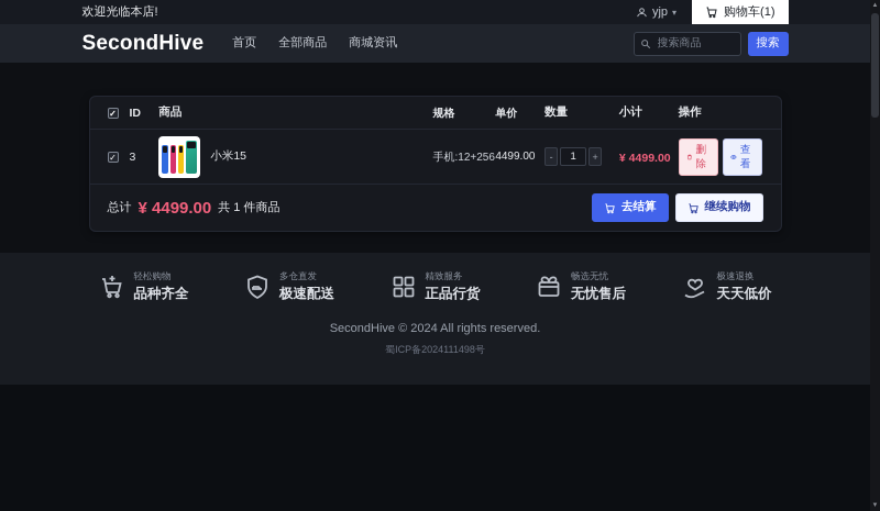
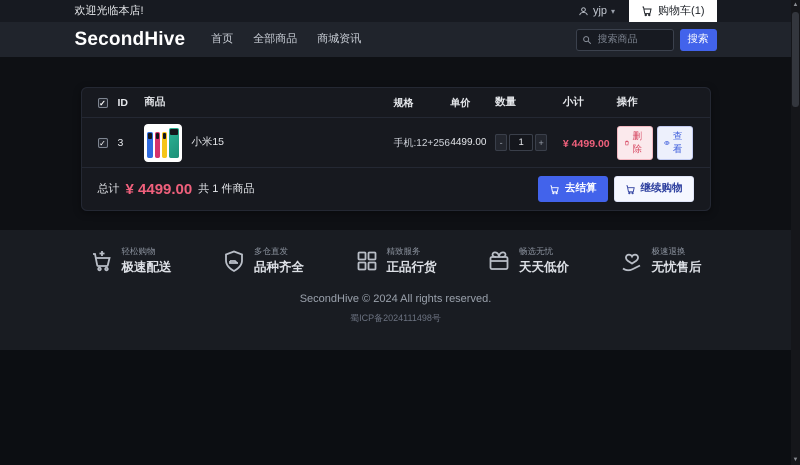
  欢迎光临本店!
  yjp
  ▾
  购物车(1)
  SecondHive
  首页
  全部商品
  商城资讯
  搜索商品
  搜索
  ✓
  ID
  商品
  规格
  单价
  数量
  小计
  操作
  ✓
  3
  小米15
  手机:12+256
  4499.00
  -
  1
  +
  ¥ 4499.00
  删除
  查看
  总计
  ¥ 4499.00
  共 1 件商品
  去结算
  继续购物
  轻松购物
- 品种齐全
+ 极速配送
  多仓直发
- 极速配送
+ 品种齐全
  精致服务
  正品行货
  畅选无忧
- 无忧售后
+ 天天低价
  极速退换
- 天天低价
+ 无忧售后
  SecondHive © 2024 All rights reserved.
  蜀ICP备2024111498号
